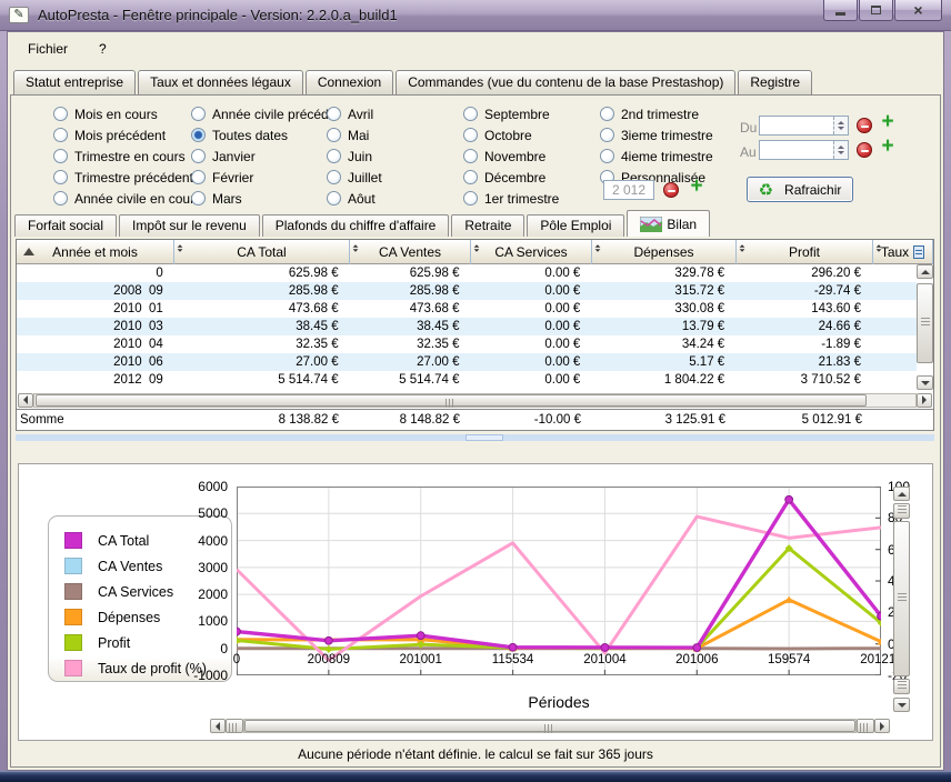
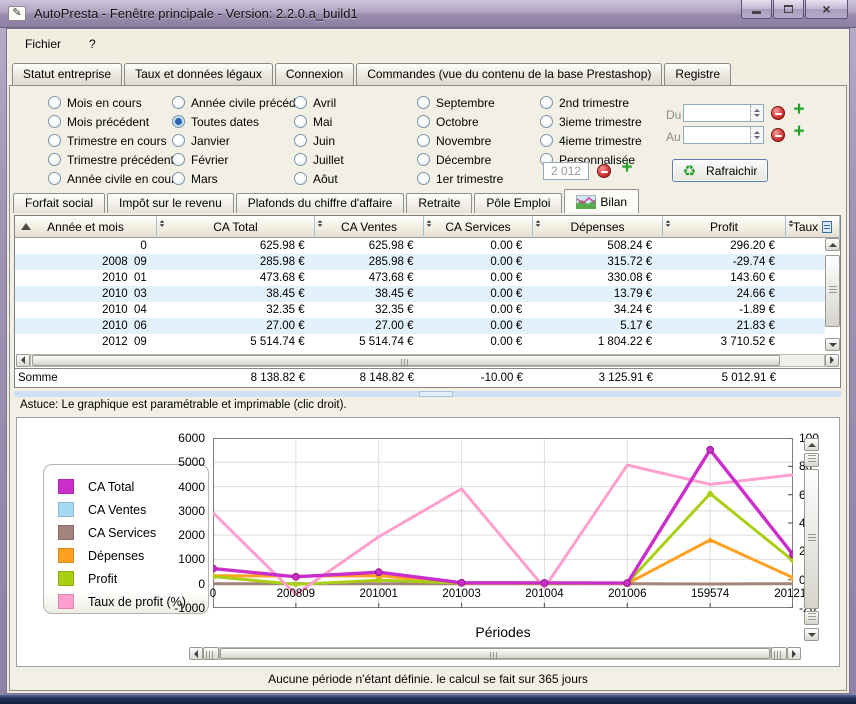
  ✎
  AutoPresta - Fenêtre principale - Version: 2.2.0.a_build1
  ×
  Fichier
  ?
  Statut entreprise
  Taux et données légaux
  Connexion
  Commandes (vue du contenu de la base Prestashop)
  Registre
  Mois en cours
  Mois précédent
  Trimestre en cours
  Trimestre précéden
  Année civile en cou
  Année civile précéd
  Toutes dates
  Janvier
  Février
  Mars
  Avril
  Mai
  Juin
  Juillet
  Aôut
  Septembre
  Octobre
  Novembre
  Décembre
  1er trimestre
  2nd trimestre
  3ieme trimestre
  4ieme trimestre
  Personnalisée
  2 012
  +
  Du
  +
  Au
  +
  ♻
  Rafraichir
  Forfait social
  Impôt sur le revenu
  Plafonds du chiffre d'affaire
  Retraite
  Pôle Emploi
  Bilan
  Année et mois
  CA Total
  CA Ventes
  CA Services
  Dépenses
  Profit
  Taux
  0
  625.98 €
  625.98 €
  0.00 €
- 329.78 €
+ 508.24 €
  296.20 €
  2008 09
  285.98 €
  285.98 €
  0.00 €
  315.72 €
  -29.74 €
  2010 01
  473.68 €
  473.68 €
  0.00 €
  330.08 €
  143.60 €
  2010 03
  38.45 €
  38.45 €
  0.00 €
  13.79 €
  24.66 €
  2010 04
  32.35 €
  32.35 €
  0.00 €
  34.24 €
  -1.89 €
  2010 06
  27.00 €
  27.00 €
  0.00 €
  5.17 €
  21.83 €
  2012 09
  5 514.74 €
  5 514.74 €
  0.00 €
  1 804.22 €
  3 710.52 €
  Somme
  8 138.82 €
  8 148.82 €
  -10.00 €
  3 125.91 €
  5 012.91 €
+ Astuce: Le graphique est paramétrable et imprimable (clic droit).
  CA Total
  CA Ventes
  CA Services
  Dépenses
  Profit
  Taux de profit (%)
  6000
  5000
  4000
  3000
  2000
  1000
  0
  -1000
  0
  0
  200809
  201001
- 115534
+ 201003
  201004
  201006
  159574
  20121
  Périodes
  Aucune période n'étant définie. le calcul se fait sur 365 jours
